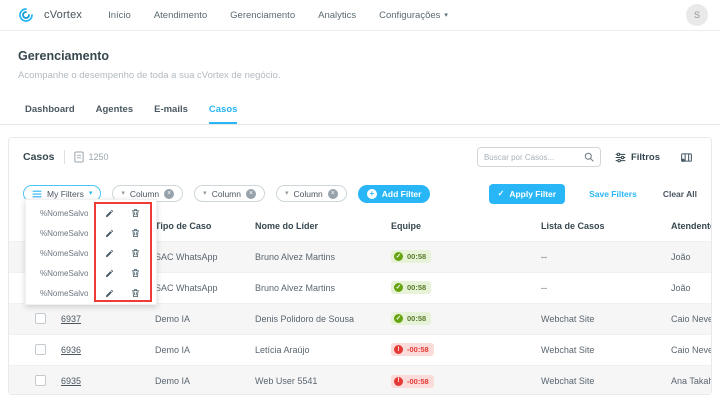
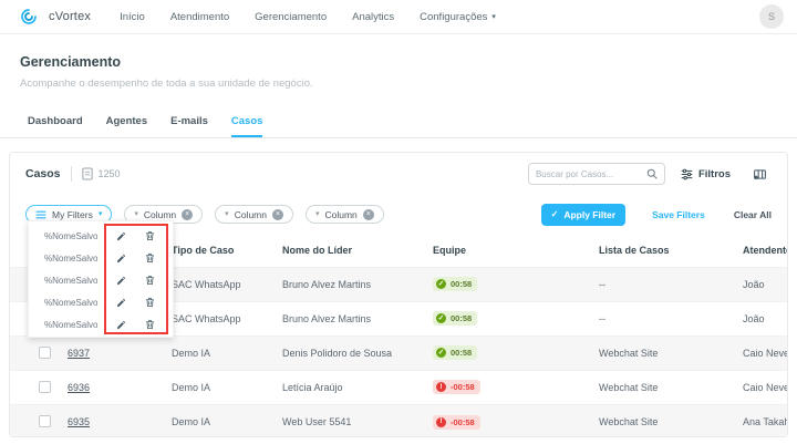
  cVortex
  Início
  Atendimento
  Gerenciamento
  Analytics
  Configurações
  S
  Gerenciamento
- Acompanhe o desempenho de toda a sua cVortex de negócio.
+ Acompanhe o desempenho de toda a sua unidade de negócio.
  Dashboard
  Agentes
  E-mails
  Casos
  Casos
  1250
  Buscar por Casos...
  Filtros
  My Filters
  Column
  Column
  Column
- +
- Add Filter
  ✓
  Apply Filter
  Save Filters
  Clear All
  		Tipo de Caso	Nome do Líder	Equipe	Lista de Casos	Atendent
  		SAC WhatsApp	Bruno Alvez Martins	00:58	--	João
  		SAC WhatsApp	Bruno Alvez Martins	00:58	--	João
  	6937	Demo IA	Denis Polidoro de Sousa	00:58	Webchat Site	Caio Neve
  	6936	Demo IA	Letícia Araújo	-00:58	Webchat Site	Caio Neve
  	6935	Demo IA	Web User 5541	-00:58	Webchat Site	Ana Takah
  %NomeSalvo
  %NomeSalvo
  %NomeSalvo
  %NomeSalvo
  %NomeSalvo
